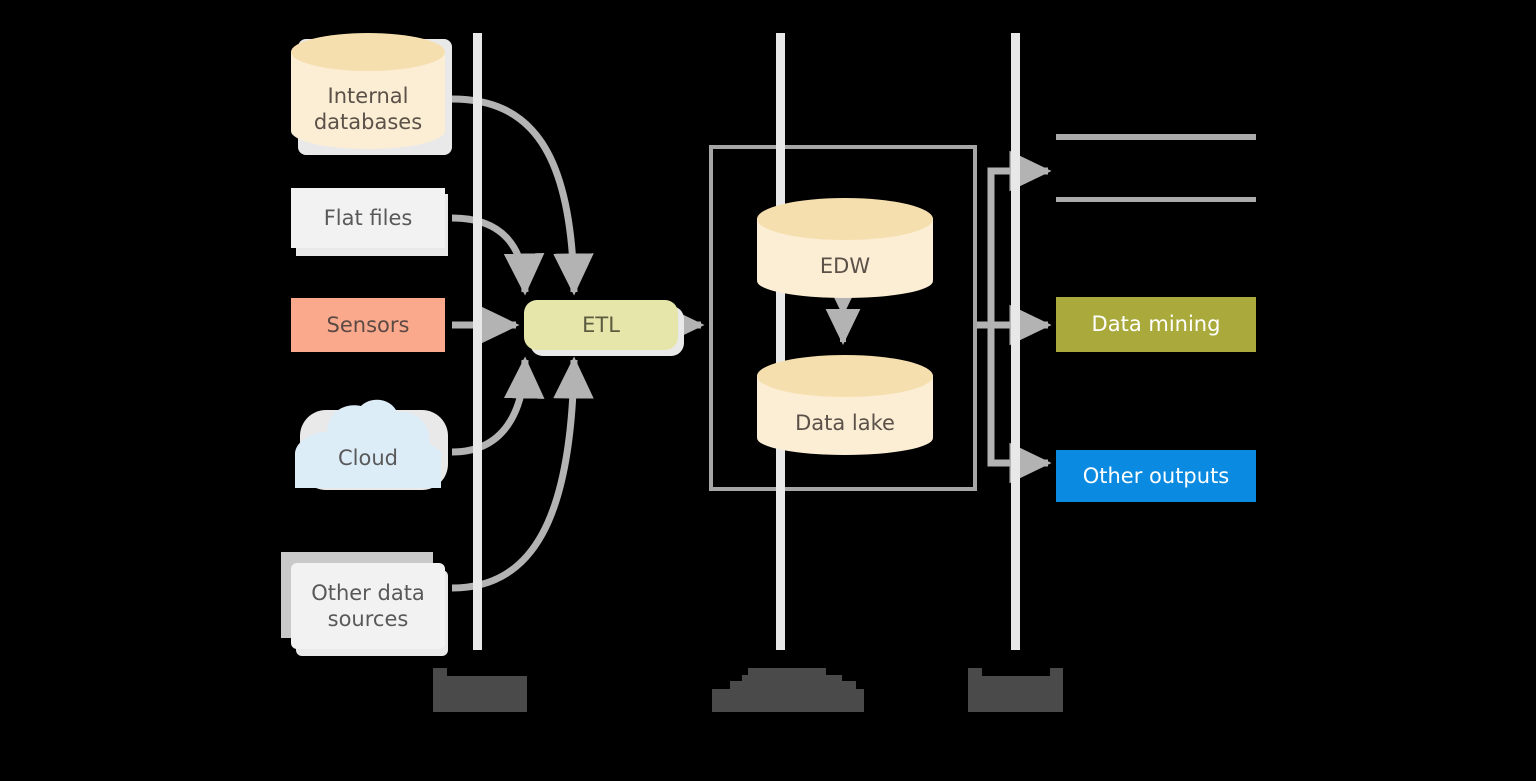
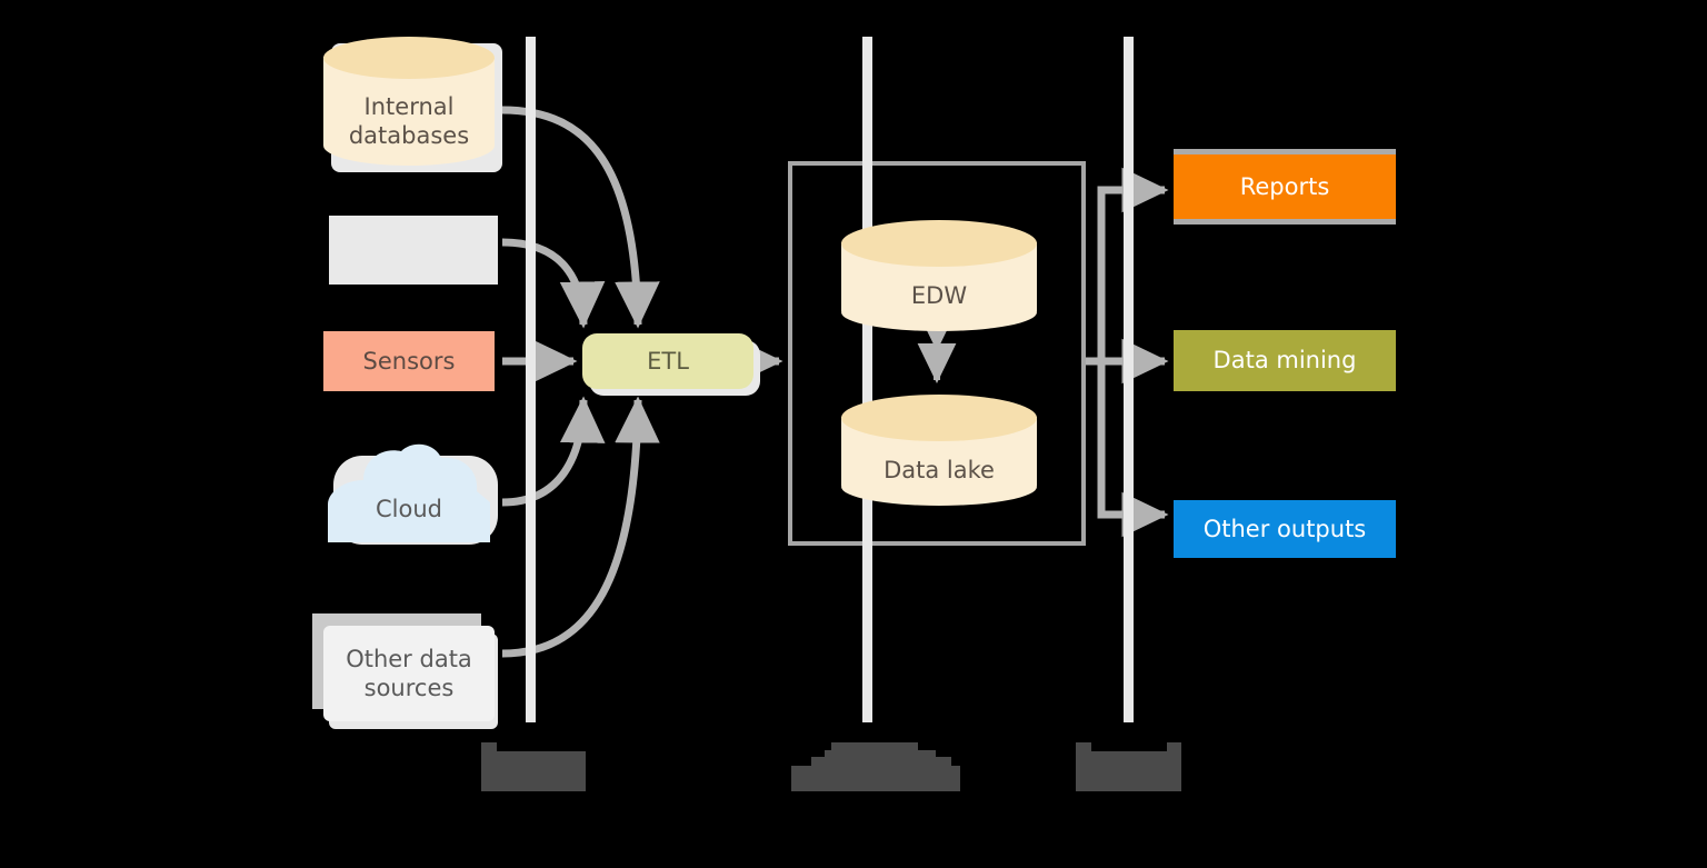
  Internal
  databases
- Flat files
  Sensors
  Cloud
  Other data
  sources
  ETL
  EDW
  Data lake
+ Reports
  Data mining
  Other outputs
